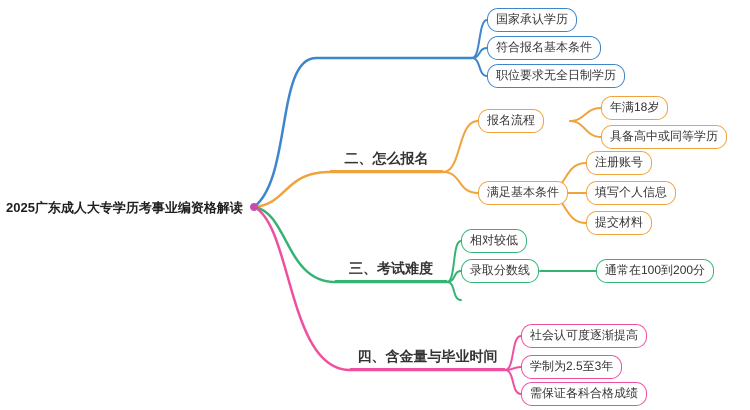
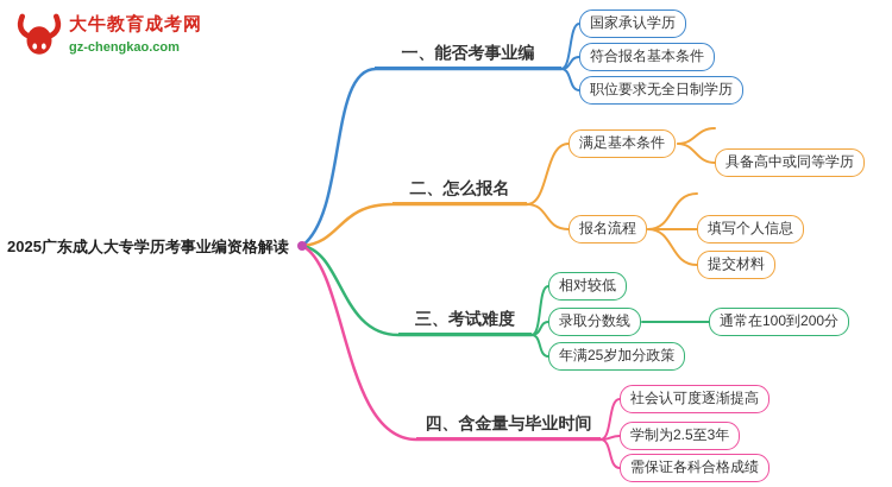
+ 大牛教育成考网
+ gz-chengkao.com
  2025广东成人大专学历考事业编资格解读
+ 一、能否考事业编
  二、怎么报名
  三、考试难度
  四、含金量与毕业时间
  国家承认学历
  符合报名基本条件
  职位要求无全日制学历
- 报名流程
+ 满足基本条件
- 年满18岁
  具备高中或同等学历
- 满足基本条件
+ 报名流程
- 注册账号
  填写个人信息
  提交材料
  相对较低
  录取分数线
  通常在100到200分
+ 年满25岁加分政策
  社会认可度逐渐提高
  学制为2.5至3年
  需保证各科合格成绩
